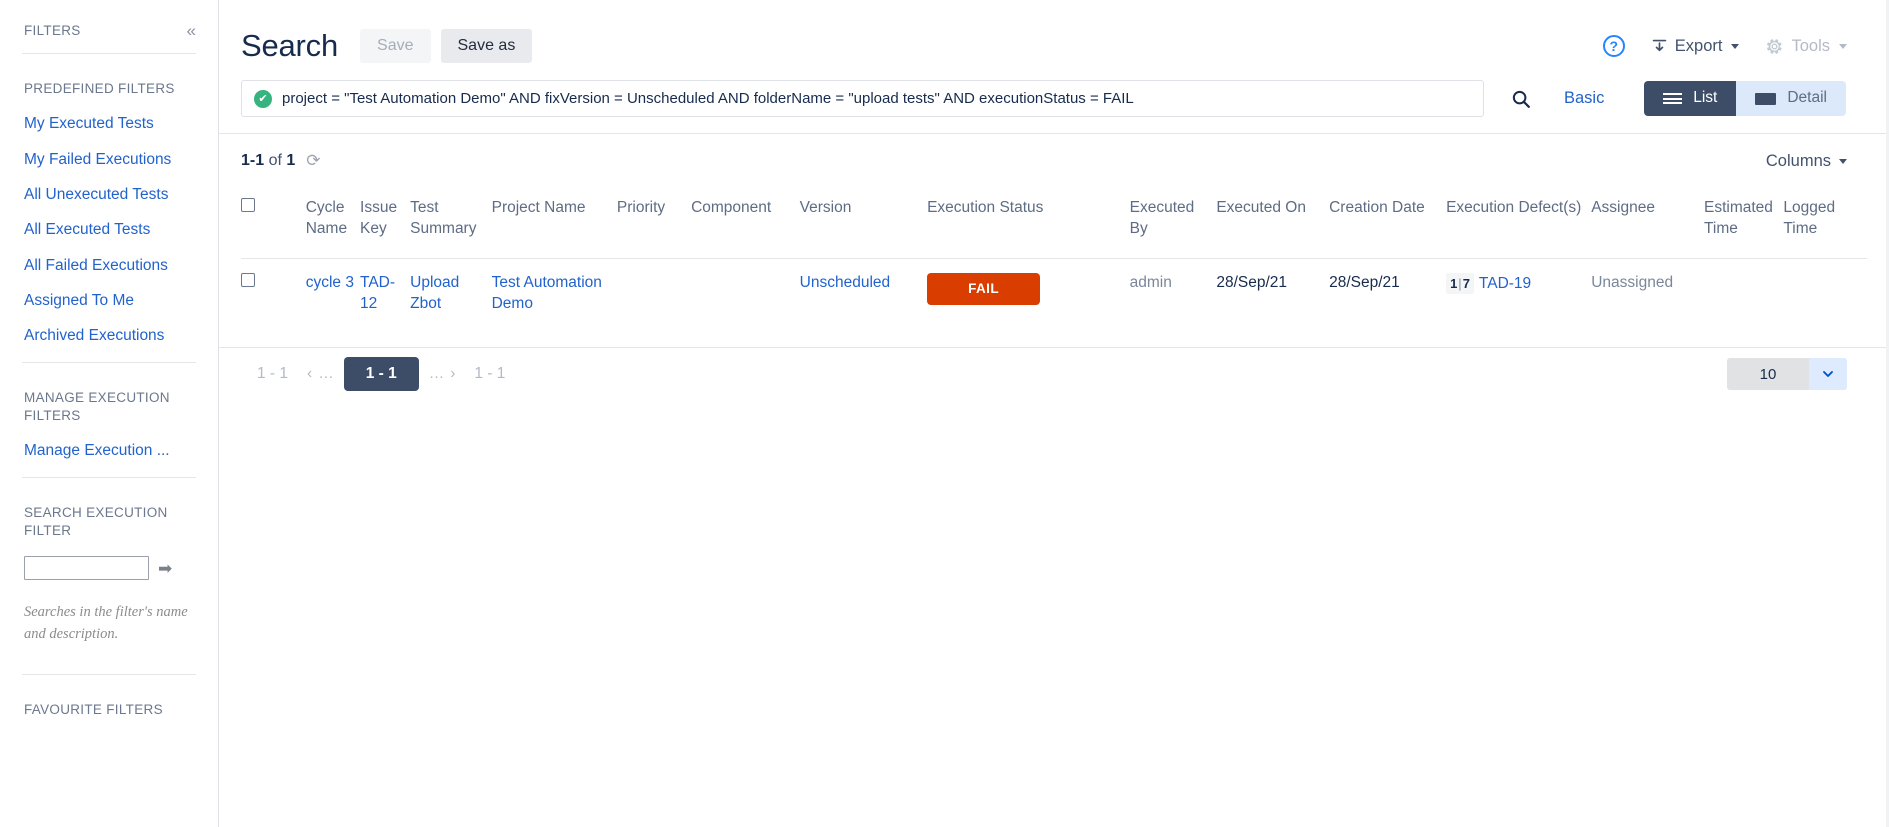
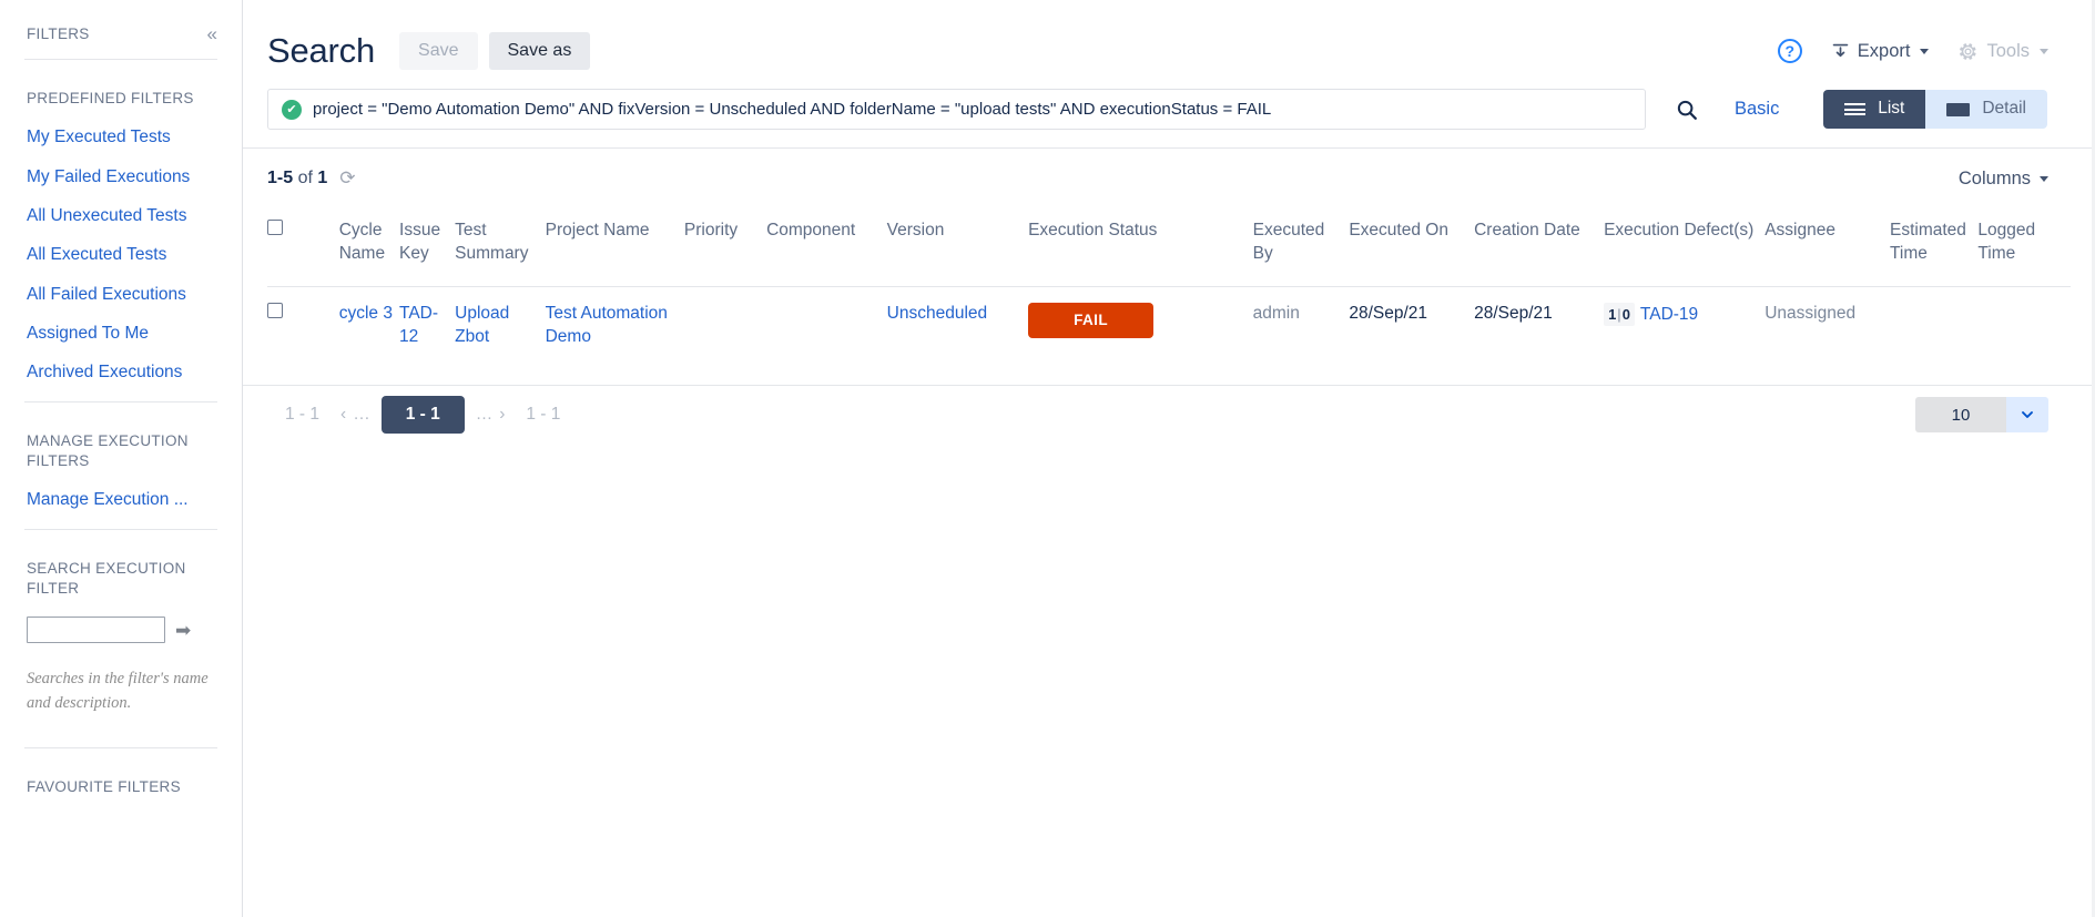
  FILTERS
  «
  PREDEFINED FILTERS
  My Executed Tests
  My Failed Executions
  All Unexecuted Tests
  All Executed Tests
  All Failed Executions
  Assigned To Me
  Archived Executions
  MANAGE EXECUTION FILTERS
  Manage Execution ...
  SEARCH EXECUTION FILTER
  ➡
  Searches in the filter's name and description.
  FAVOURITE FILTERS
  Search
  Save
  Save as
  ?
  Export
  Tools
  ✔
- project = "Test Automation Demo" AND fixVersion = Unscheduled AND folderName = "upload tests" AND executionStatus = FAIL
+ project = "Demo Automation Demo" AND fixVersion = Unscheduled AND folderName = "upload tests" AND executionStatus = FAIL
  Basic
  List
  Detail
- 1-1 of 1
+ 1-5 of 1
  ⟳
  Columns
  	Cycle Name	Issue Key	Test Summary	Project Name	Priority	Component	Version	Execution Status	Executed By	Executed On	Creation Date	Execution Defect(s)	Assignee	Estimated Time	Logged Time
- 	cycle 3	TAD-12	Upload Zbot	Test Automation Demo			Unscheduled	FAIL	admin	28/Sep/21	28/Sep/21	1|7 TAD-19	Unassigned
+ 	cycle 3	TAD-12	Upload Zbot	Test Automation Demo			Unscheduled	FAIL	admin	28/Sep/21	28/Sep/21	1|0 TAD-19	Unassigned
  1 - 1
  ‹
  …
  1 - 1
  …
  ›
  1 - 1
  10
